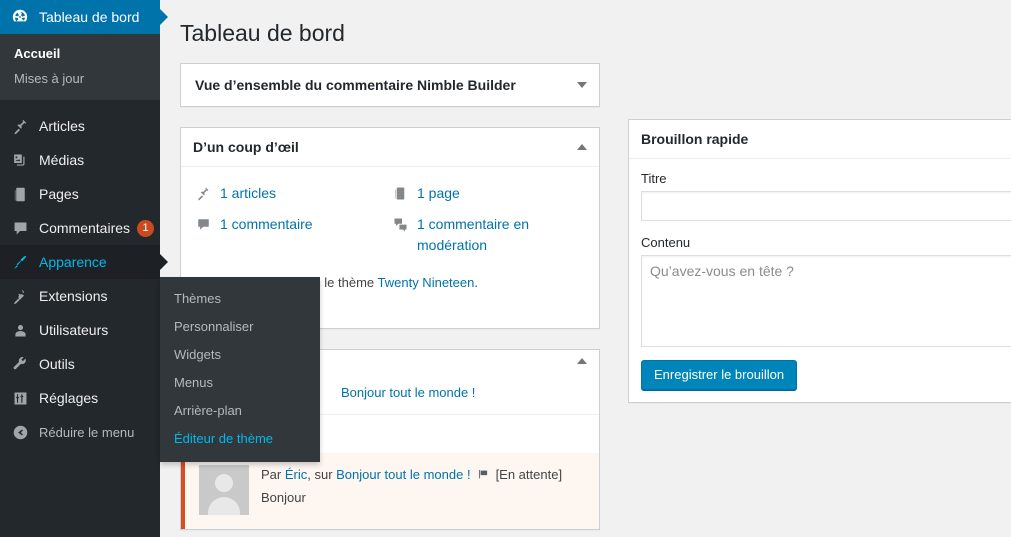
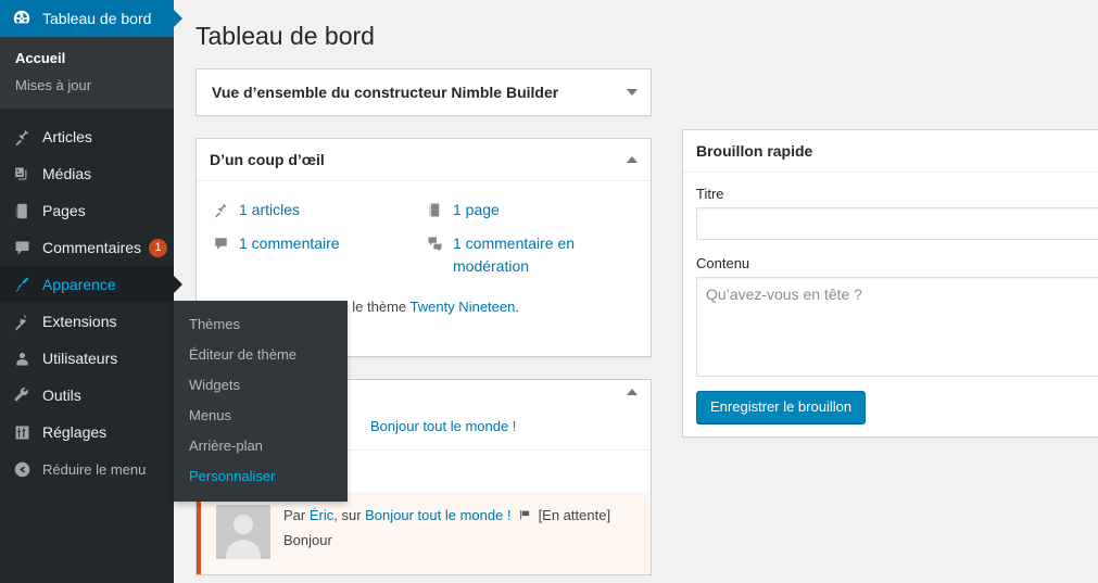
  Tableau de bord
  Accueil
  Mises à jour
  Articles
  Médias
  Pages
  Commentaires
  1
  Apparence
  Extensions
  Utilisateurs
  Outils
  Réglages
  Réduire le menu
  Thèmes
- Personnaliser
+ Éditeur de thème
  Widgets
  Menus
  Arrière-plan
- Éditeur de thème
+ Personnaliser
  Tableau de bord
- Vue d’ensemble du commentaire Nimble Builder
+ Vue d’ensemble du constructeur Nimble Builder
  D’un coup d’œil
  1 articles
  1 page
  1 commentaire
  1 commentaire en modération
  Bonjour tout le monde !
  Par Éric, sur Bonjour tout le monde ! [En attente]
  Bonjour
  Brouillon rapide
  Titre
  Contenu
  Qu’avez-vous en tête ?
  Enregistrer le brouillon
